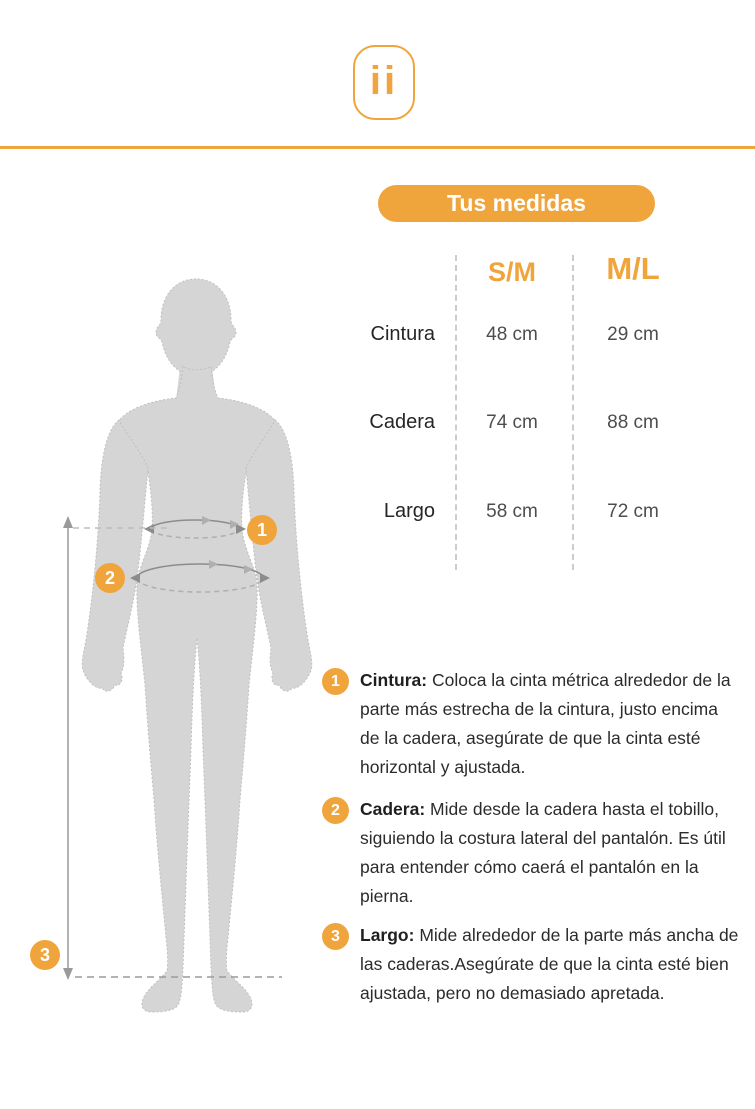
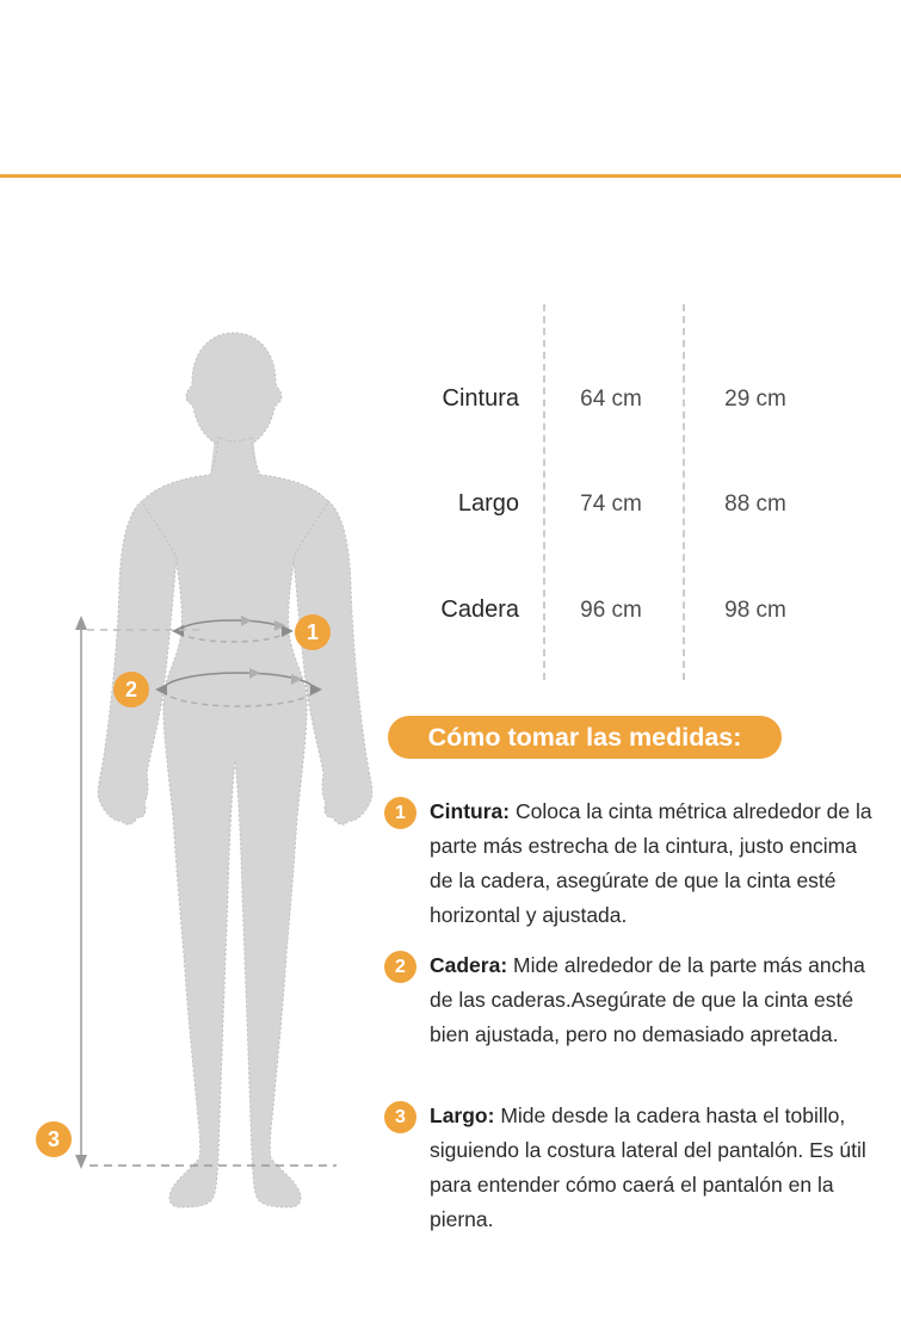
- ii
- Tus medidas
- S/M
- M/L
  Cintura
- 48 cm
+ 64 cm
  29 cm
- Cadera
+ Largo
  74 cm
  88 cm
- Largo
+ Cadera
- 58 cm
+ 96 cm
- 72 cm
+ 98 cm
  1
  2
  3
+ Cómo tomar las medidas:
  1
  Cintura: Coloca la cinta métrica alrededor de la parte más estrecha de la cintura, justo encima de la cadera, asegúrate de que la cinta esté horizontal y ajustada.
  2
- Cadera: Mide desde la cadera hasta el tobillo, siguiendo la costura lateral del pantalón. Es útil para entender cómo caerá el pantalón en la pierna.
+ Cadera: Mide alrededor de la parte más ancha de las caderas.Asegúrate de que la cinta esté bien ajustada, pero no demasiado apretada.
  3
- Largo: Mide alrededor de la parte más ancha de las caderas.Asegúrate de que la cinta esté bien ajustada, pero no demasiado apretada.
+ Largo: Mide desde la cadera hasta el tobillo, siguiendo la costura lateral del pantalón. Es útil para entender cómo caerá el pantalón en la pierna.
